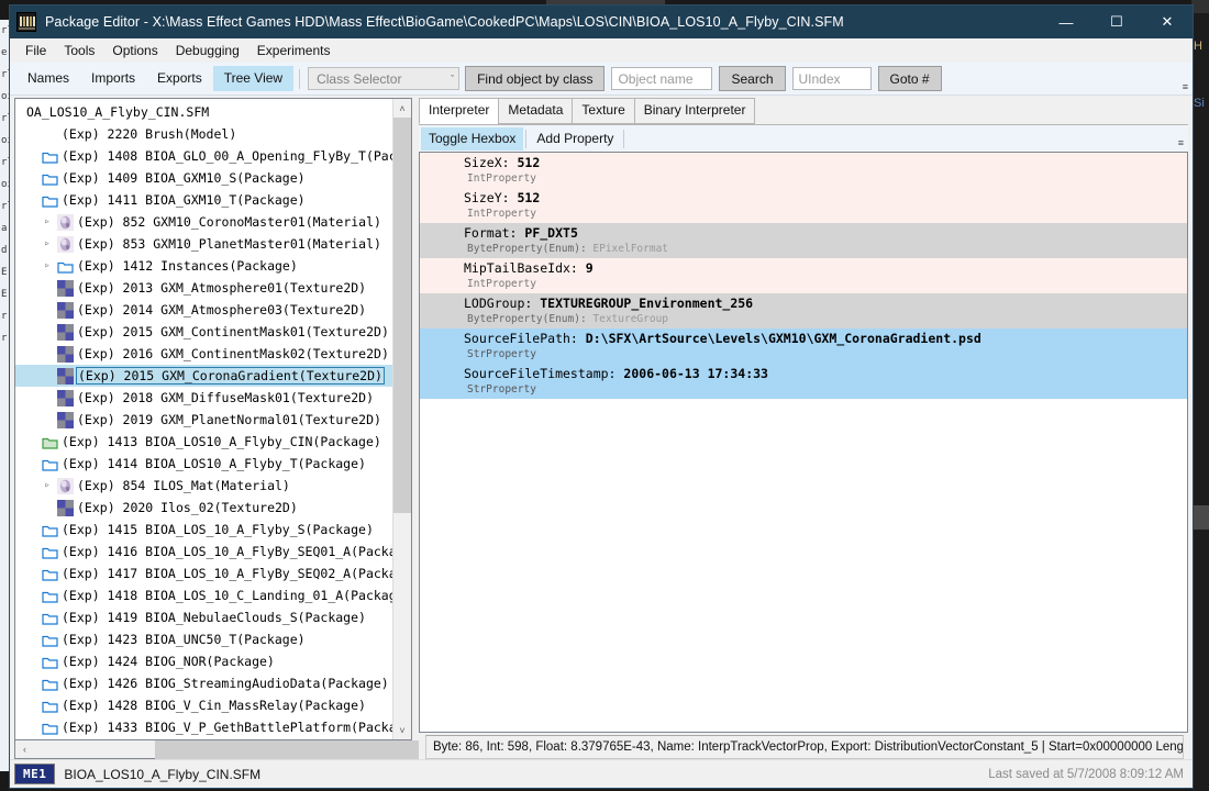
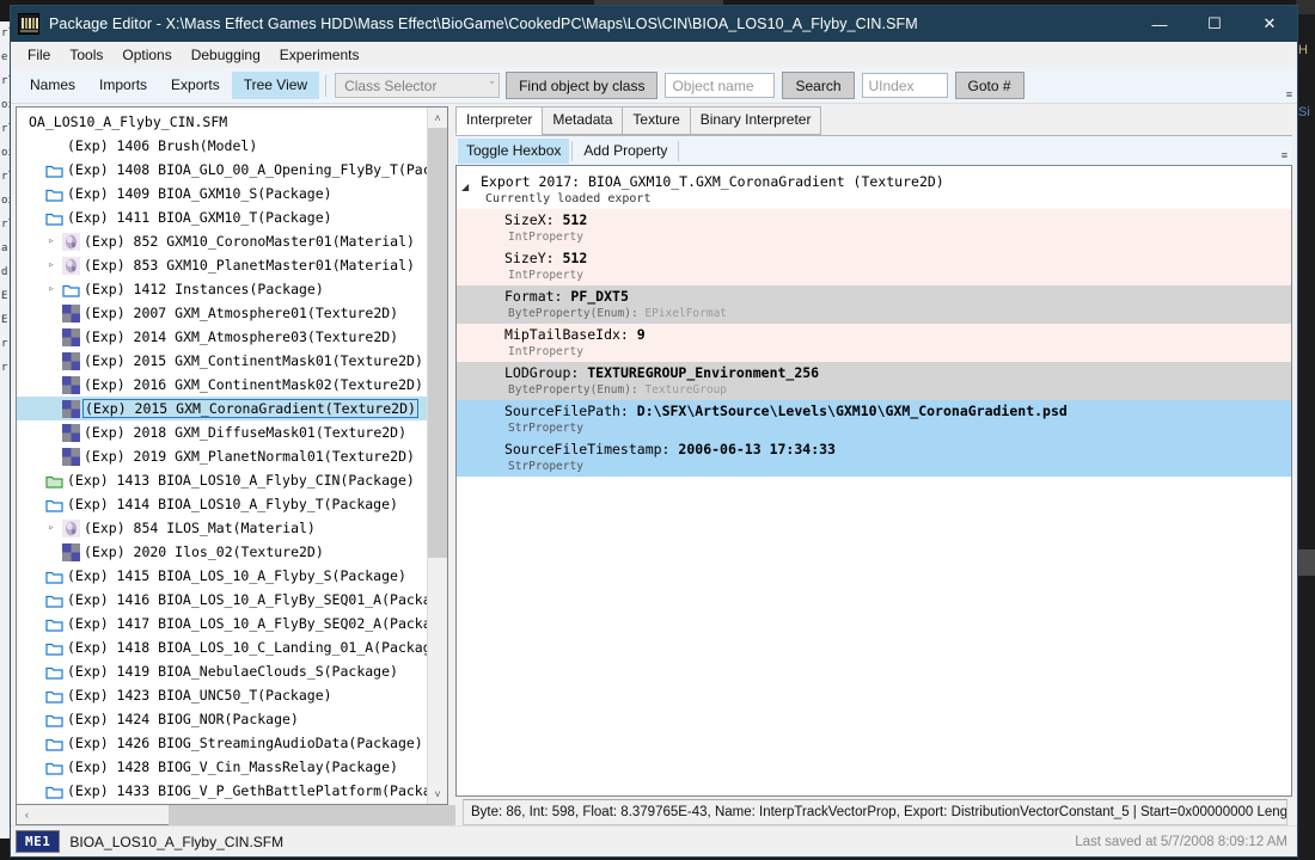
  e
  a
  d
  E
  E
  r
  r
  H
  Si
  Package Editor - X:\Mass Effect Games HDD\Mass Effect\BioGame\CookedPC\Maps\LOS\CIN\BIOA_LOS10_A_Flyby_CIN.SFM
  —
  ☐
  ✕
  File
  Tools
  Options
  Debugging
  Experiments
  Names
  Imports
  Exports
  Tree View
  Class Selector
  ˇ
  Find object by class
  Object name
  Search
  UIndex
  Goto #
  ≡
  OA_LOS10_A_Flyby_CIN.SFM
- (Exp) 2220 Brush(Model)
+ (Exp) 1406 Brush(Model)
  (Exp) 1408 BIOA_GLO_00_A_Opening_FlyBy_T(Pa
  (Exp) 1409 BIOA_GXM10_S(Package)
  (Exp) 1411 BIOA_GXM10_T(Package)
  ▹
  (Exp) 852 GXM10_CoronoMaster01(Material)
  ▹
  (Exp) 853 GXM10_PlanetMaster01(Material)
  ▹
  (Exp) 1412 Instances(Package)
- (Exp) 2013 GXM_Atmosphere01(Texture2D)
+ (Exp) 2007 GXM_Atmosphere01(Texture2D)
  (Exp) 2014 GXM_Atmosphere03(Texture2D)
  (Exp) 2015 GXM_ContinentMask01(Texture2D)
  (Exp) 2016 GXM_ContinentMask02(Texture2D)
  (Exp) 2015 GXM_CoronaGradient(Texture2D)
  (Exp) 2018 GXM_DiffuseMask01(Texture2D)
  (Exp) 2019 GXM_PlanetNormal01(Texture2D)
  (Exp) 1413 BIOA_LOS10_A_Flyby_CIN(Package)
  (Exp) 1414 BIOA_LOS10_A_Flyby_T(Package)
  ▹
  (Exp) 854 ILOS_Mat(Material)
  (Exp) 2020 Ilos_02(Texture2D)
  (Exp) 1415 BIOA_LOS_10_A_Flyby_S(Package)
  (Exp) 1416 BIOA_LOS_10_A_FlyBy_SEQ01_A(Pack
  (Exp) 1417 BIOA_LOS_10_A_FlyBy_SEQ02_A(Pack
  (Exp) 1418 BIOA_LOS_10_C_Landing_01_A(Packa
  (Exp) 1419 BIOA_NebulaeClouds_S(Package)
  (Exp) 1423 BIOA_UNC50_T(Package)
  (Exp) 1424 BIOG_NOR(Package)
  (Exp) 1426 BIOG_StreamingAudioData(Package)
  (Exp) 1428 BIOG_V_Cin_MassRelay(Package)
  (Exp) 1433 BIOG_V_P_GethBattlePlatform(Pack
  ˄
  ˅
  ‹
  Interpreter
  Metadata
  Texture
  Binary Interpreter
  Toggle Hexbox
  Add Property
  ≡
+ ◢
+ Export 2017: BIOA_GXM10_T.GXM_CoronaGradient (Texture2D)
+ Currently loaded export
  SizeX: 512
  IntProperty
  SizeY: 512
  IntProperty
  Format: PF_DXT5
  ByteProperty(Enum): EPixelFormat
  MipTailBaseIdx: 9
  IntProperty
  LODGroup: TEXTUREGROUP_Environment_256
  ByteProperty(Enum): TextureGroup
  SourceFilePath: D:\SFX\ArtSource\Levels\GXM10\GXM_CoronaGradient.psd
  StrProperty
  SourceFileTimestamp: 2006-06-13 17:34:33
  StrProperty
  Byte: 86, Int: 598, Float: 8.379765E-43, Name: InterpTrackVectorProp, Export: DistributionVectorConstant_5 | Start=0x00000000 Leng
  ME1
  BIOA_LOS10_A_Flyby_CIN.SFM
  Last saved at 5/7/2008 8:09:12 AM
